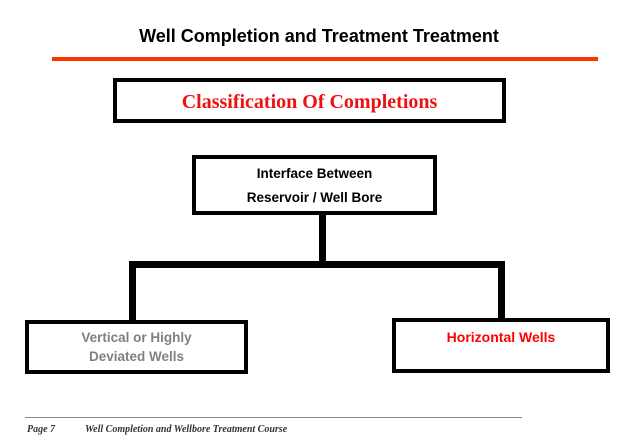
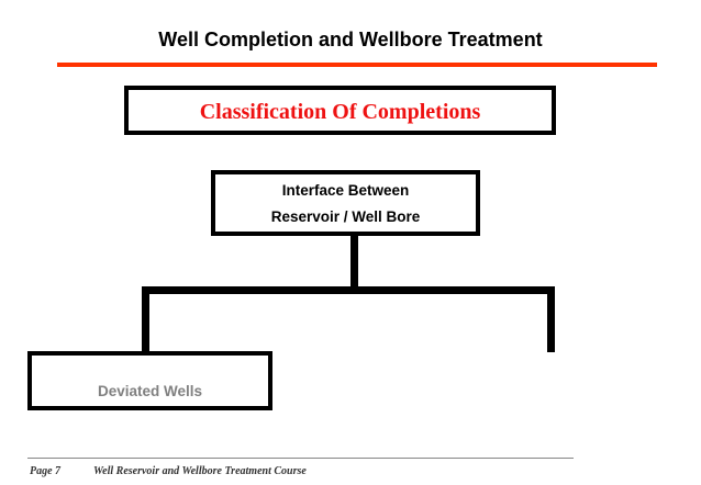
- Well Completion and Treatment Treatment
+ Well Completion and Wellbore Treatment
  Classification Of Completions
  Interface Between
  Reservoir / Well Bore
- Vertical or Highly
  Deviated Wells
- Horizontal Wells
  Page 7
- Well Completion and Wellbore Treatment Course
+ Well Reservoir and Wellbore Treatment Course
